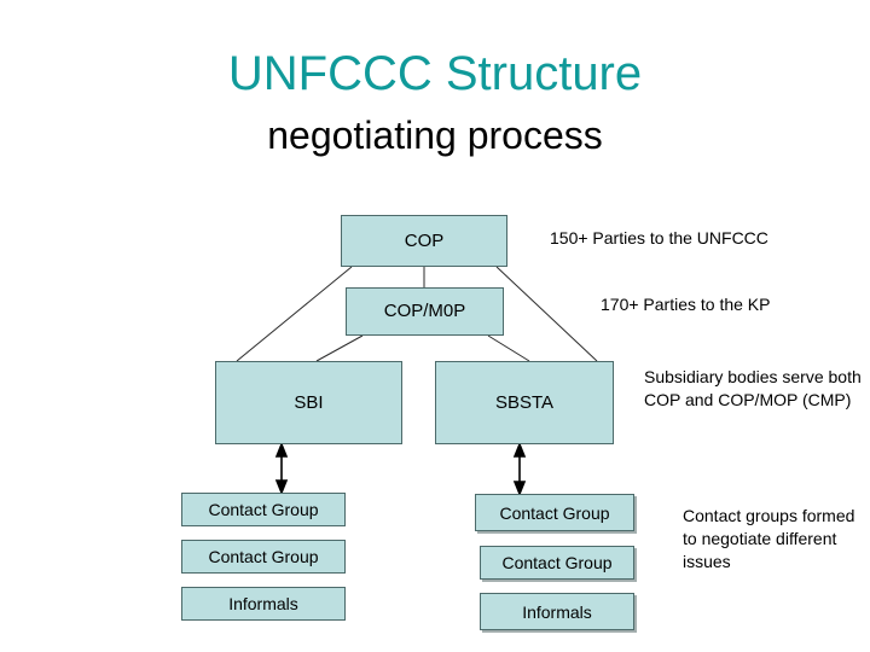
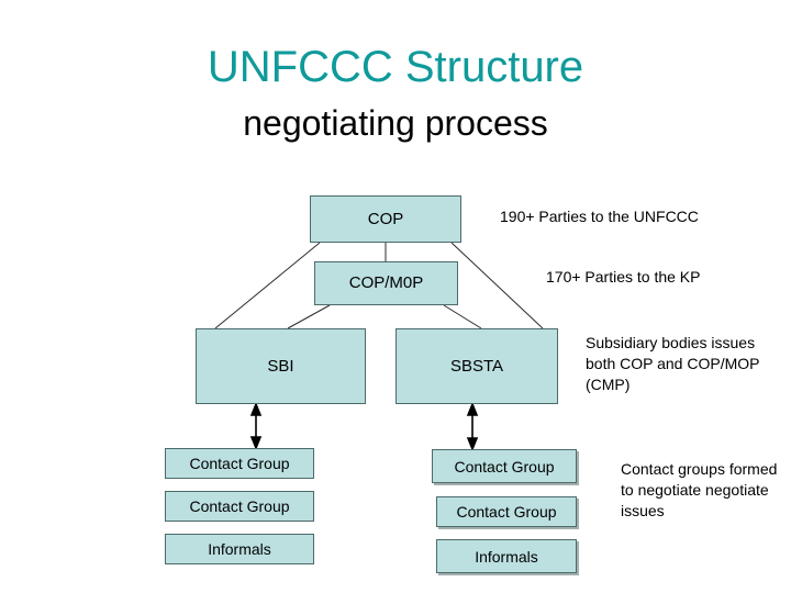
  UNFCCC Structure
  negotiating process
  COP
  COP/M0P
  SBI
  SBSTA
  Contact Group
  Contact Group
  Informals
  Contact Group
  Contact Group
  Informals
- 150+ Parties to the UNFCCC
+ 190+ Parties to the UNFCCC
  170+ Parties to the KP
- Subsidiary bodies serve both COP and COP/MOP (CMP)
+ Subsidiary bodies issues both COP and COP/MOP (CMP)
- Contact groups formed to negotiate different issues
+ Contact groups formed to negotiate negotiate issues
